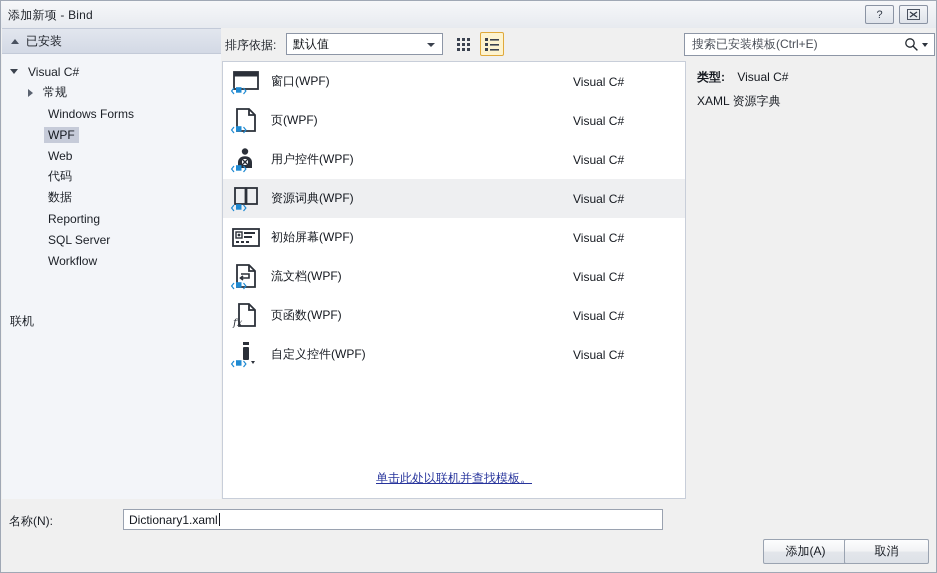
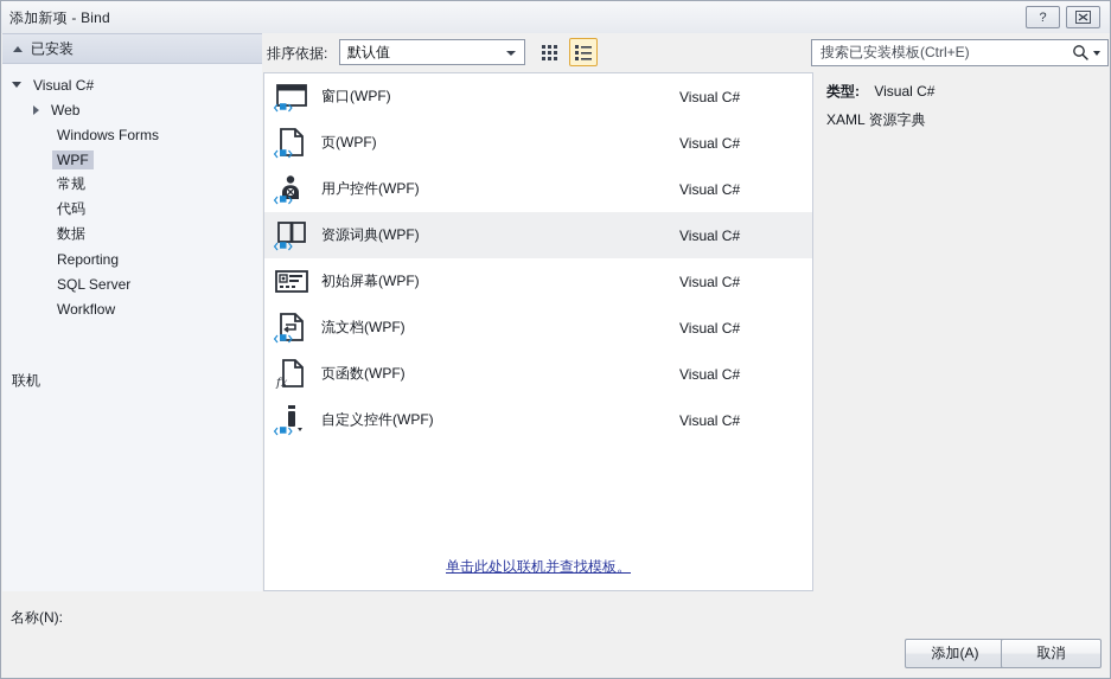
  添加新项 - Bind
  ?
  已安装
  Visual C#
- 常规
+ Web
  Windows Forms
  WPF
- Web
+ 常规
  代码
  数据
  Reporting
  SQL Server
  Workflow
  联机
  排序依据:
  默认值
  搜索已安装模板(Ctrl+E)
  窗口(WPF)
  Visual C#
  页(WPF)
  Visual C#
  用户控件(WPF)
  Visual C#
  资源词典(WPF)
  Visual C#
  初始屏幕(WPF)
  Visual C#
  流文档(WPF)
  Visual C#
  fx
  页函数(WPF)
  Visual C#
  自定义控件(WPF)
  Visual C#
  单击此处以联机并查找模板。
  类型: Visual C#
  XAML 资源字典
  名称(N):
- Dictionary1.xaml
  添加(A)
  取消
